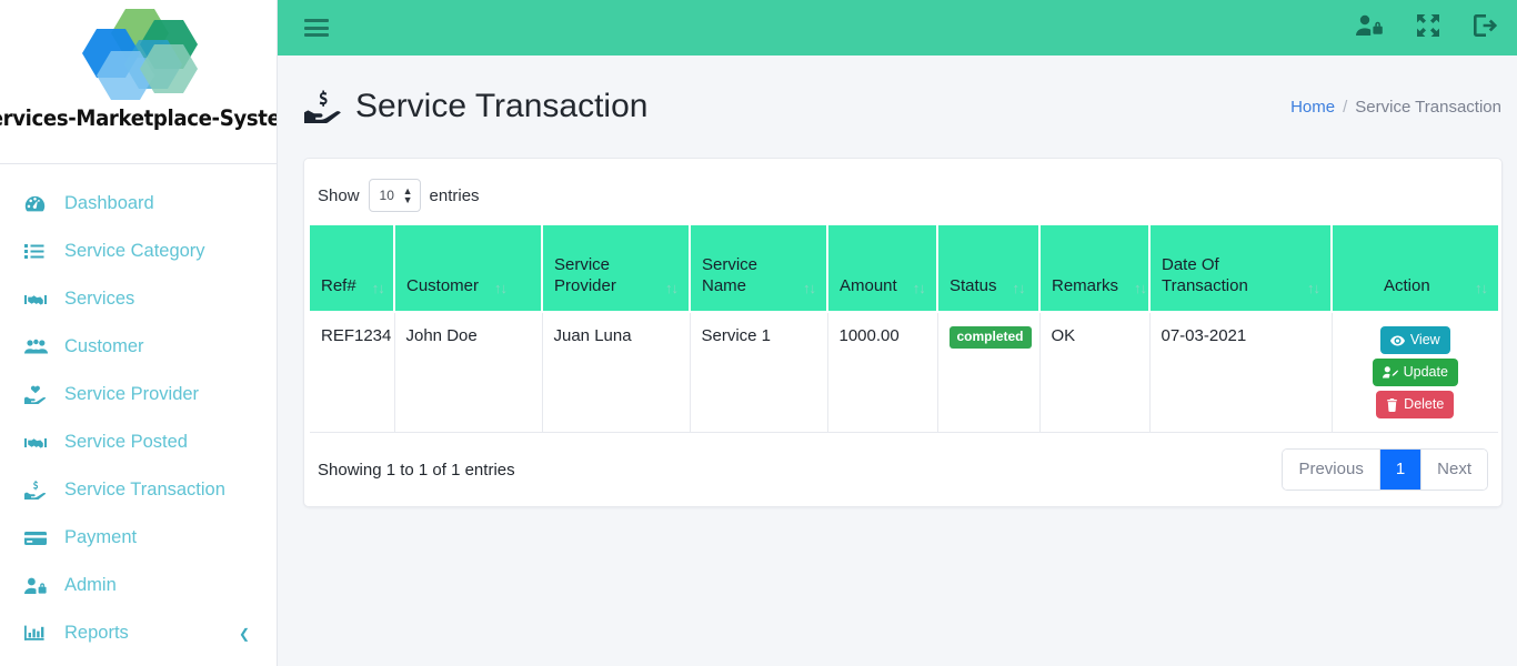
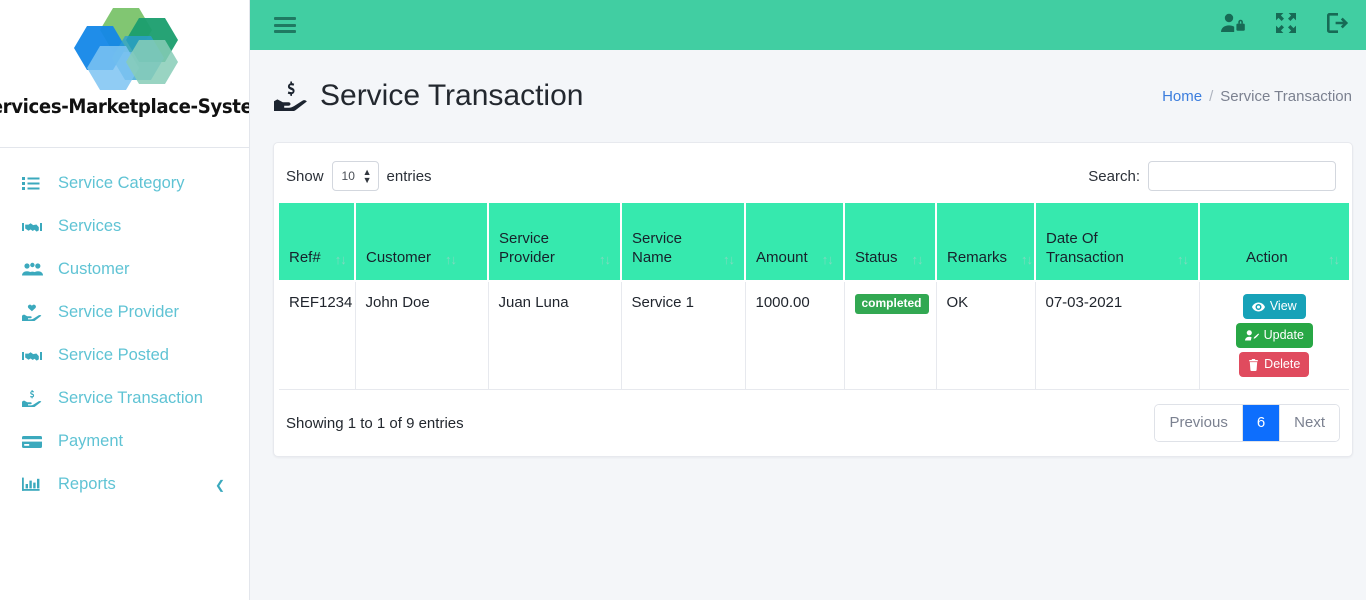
  rvices-Marketplace-Syste
- Dashboard
  Service Category
  Services
  Customer
  Service Provider
  Service Posted
  Service Transaction
  Payment
- Admin
  Reports
  ❮
  Service Transaction
  Home
  /
  Service Transaction
  Show
  10
  ▲
  ▼
  entries
+ Search:
  Ref# ↑↓	Customer ↑↓	Service Provider ↑↓	Service Name ↑↓	Amount ↑↓	Status ↑↓	Remarks ↑↓	Date Of Transaction ↑↓	Action ↑↓
  REF1234	John Doe	Juan Luna	Service 1	1000.00	completed	OK	07-03-2021	View Update Delete
- Showing 1 to 1 of 1 entries
+ Showing 1 to 1 of 9 entries
  Previous
- 1
+ 6
  Next
